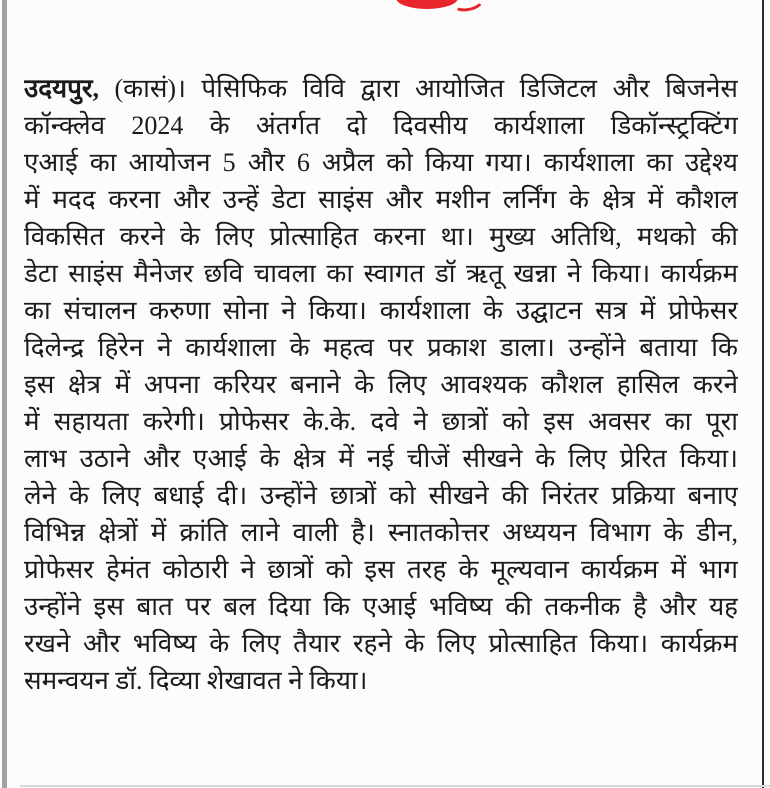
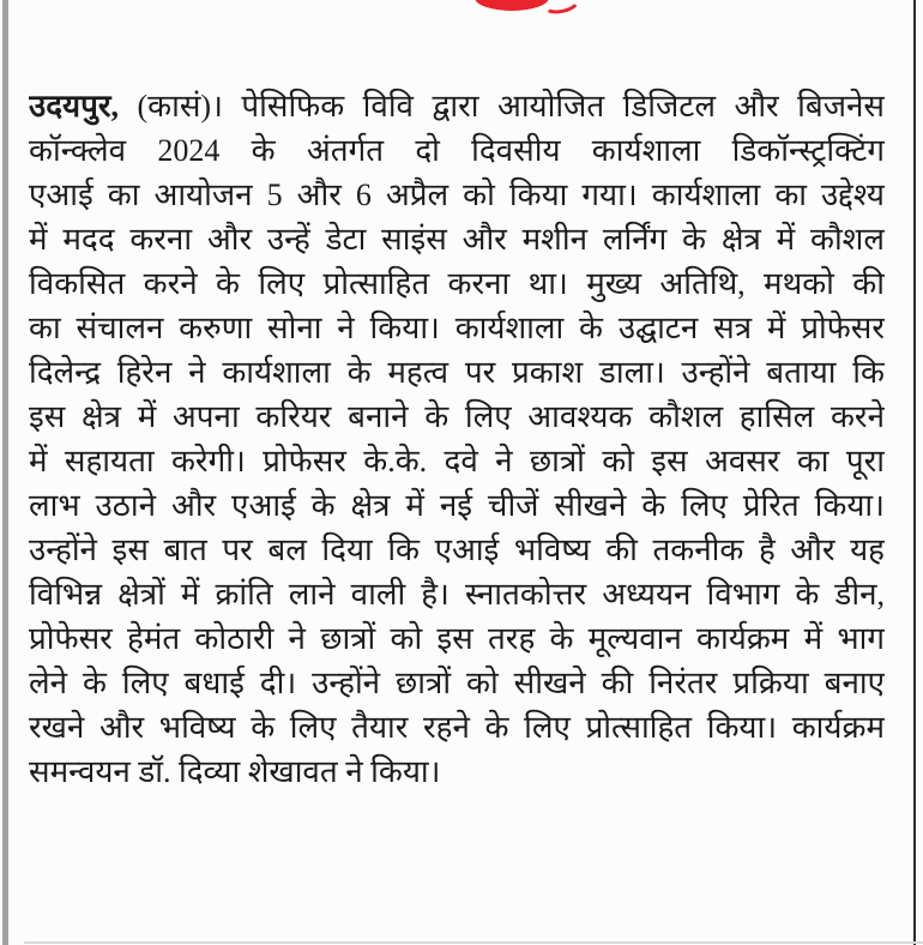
  उदयपुर, (कासं)। पेसिफिक विवि द्वारा आयोजित डिजिटल और बिजनेस
  कॉन्क्लेव 2024 के अंतर्गत दो दिवसीय कार्यशाला डिकॉन्स्ट्रक्टिंग
  एआई का आयोजन 5 और 6 अप्रैल को किया गया। कार्यशाला का उद्देश्य
  में मदद करना और उन्हें डेटा साइंस और मशीन लर्निंग के क्षेत्र में कौशल
  विकसित करने के लिए प्रोत्साहित करना था। मुख्य अतिथि, मथको की
- डेटा साइंस मैनेजर छवि चावला का स्वागत डॉ ऋतू खन्ना ने किया। कार्यक्रम
  का संचालन करुणा सोना ने किया। कार्यशाला के उद्घाटन सत्र में प्रोफेसर
  दिलेन्द्र हिरेन ने कार्यशाला के महत्व पर प्रकाश डाला। उन्होंने बताया कि
  इस क्षेत्र में अपना करियर बनाने के लिए आवश्यक कौशल हासिल करने
  में सहायता करेगी। प्रोफेसर के.के. दवे ने छात्रों को इस अवसर का पूरा
  लाभ उठाने और एआई के क्षेत्र में नई चीजें सीखने के लिए प्रेरित किया।
- लेने के लिए बधाई दी। उन्होंने छात्रों को सीखने की निरंतर प्रक्रिया बनाए
+ उन्होंने इस बात पर बल दिया कि एआई भविष्य की तकनीक है और यह
  विभिन्न क्षेत्रों में क्रांति लाने वाली है। स्नातकोत्तर अध्ययन विभाग के डीन,
  प्रोफेसर हेमंत कोठारी ने छात्रों को इस तरह के मूल्यवान कार्यक्रम में भाग
- उन्होंने इस बात पर बल दिया कि एआई भविष्य की तकनीक है और यह
+ लेने के लिए बधाई दी। उन्होंने छात्रों को सीखने की निरंतर प्रक्रिया बनाए
  रखने और भविष्य के लिए तैयार रहने के लिए प्रोत्साहित किया। कार्यक्रम
  समन्वयन डॉ. दिव्या शेखावत ने किया।
